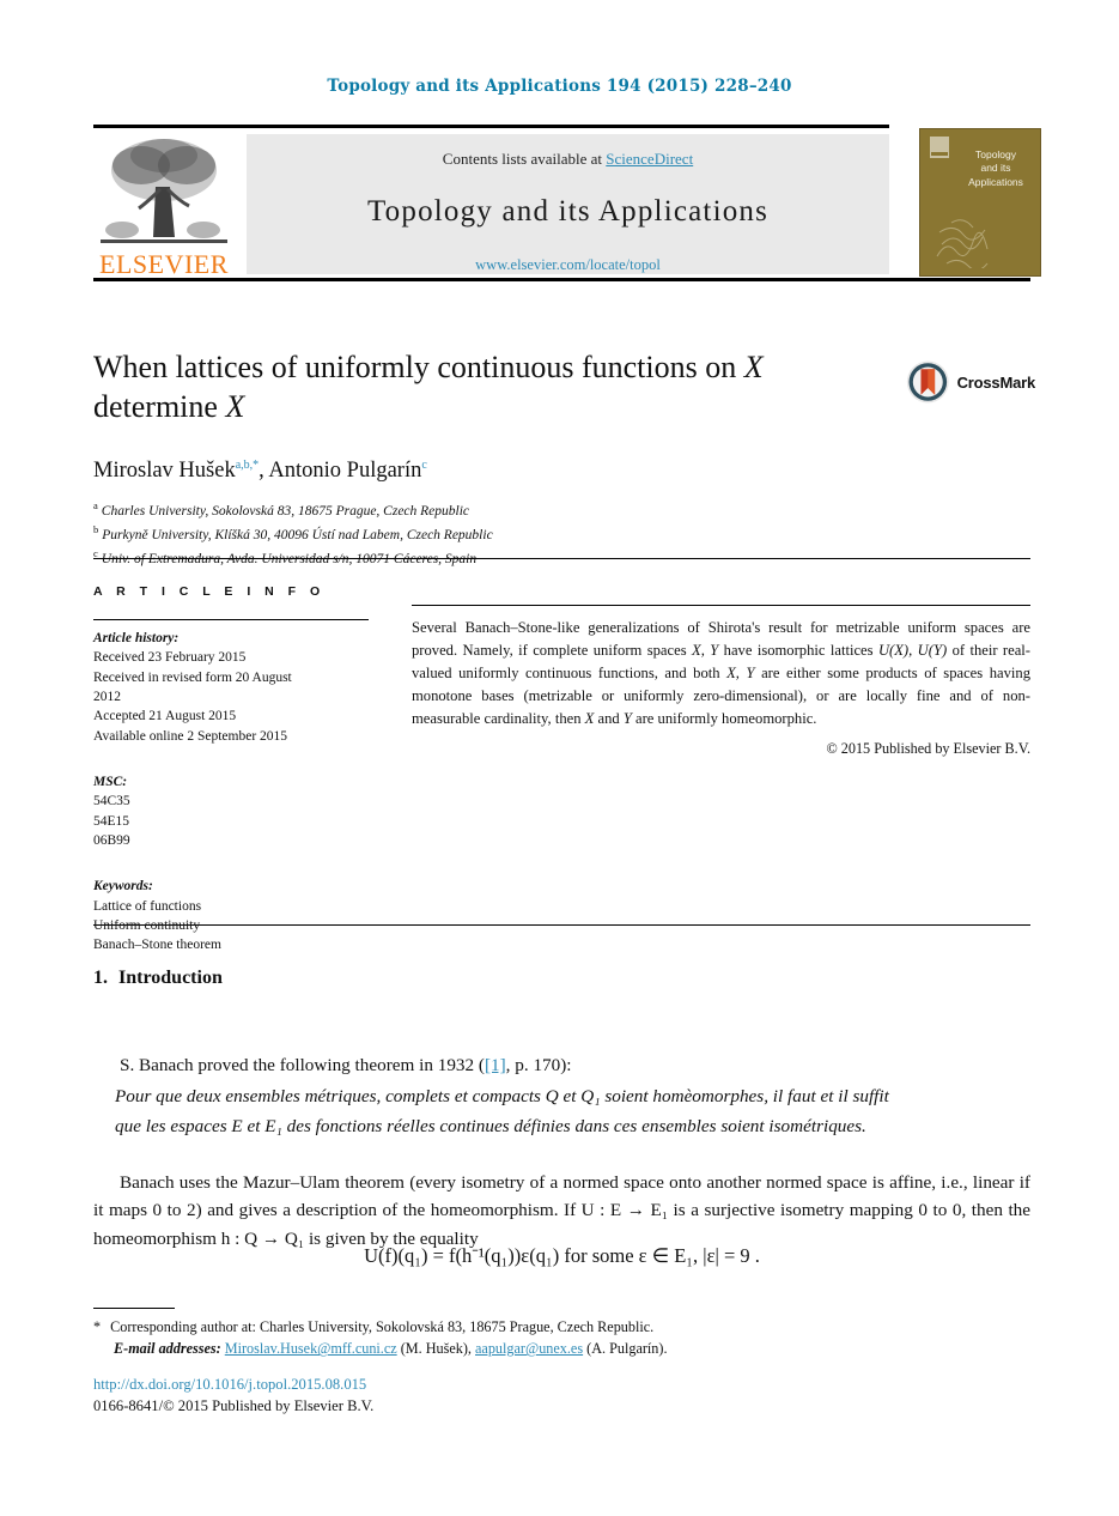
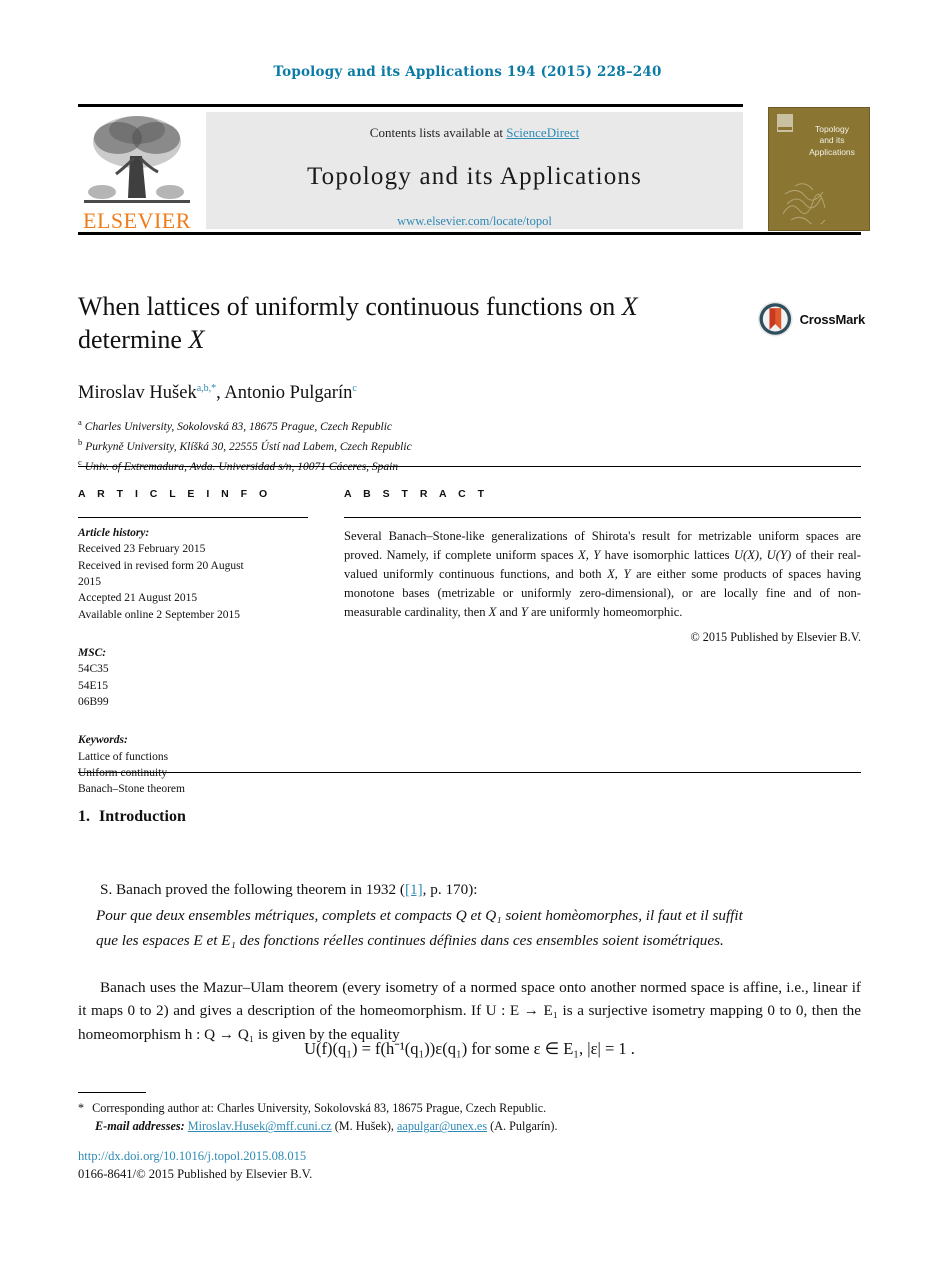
  Topology and its Applications 194 (2015) 228–240
  ELSEVIER
  Contents lists available at ScienceDirect
  Topology and its Applications
  www.elsevier.com/locate/topol
  Topology
  and its
  Applications
  When lattices of uniformly continuous functions on X
  determine X
  Miroslav Hušeka,b,*, Antonio Pulgarínc
  a Charles University, Sokolovská 83, 18675 Prague, Czech Republic
- b Purkyně University, Klíšká 30, 40096 Ústí nad Labem, Czech Republic
+ b Purkyně University, Klíšká 30, 22555 Ústí nad Labem, Czech Republic
  CrossMark
  A R T I C L E I N F O
  Article history:
  Received 23 February 2015
  Received in revised form 20 August
- 2012
+ 2015
  Accepted 21 August 2015
  Available online 2 September 2015
  MSC:
  54C35
  54E15
  06B99
  Keywords:
  Lattice of functions
  Uniform continuity
  Banach–Stone theorem
+ A B S T R A C T
  Several Banach–Stone-like generalizations of Shirota's result for metrizable uniform spaces are proved. Namely, if complete uniform spaces X, Y have isomorphic lattices U(X), U(Y) of their real-valued uniformly continuous functions, and both X, Y are either some products of spaces having monotone bases (metrizable or uniformly zero-dimensional), or are locally fine and of non-measurable cardinality, then X and Y are uniformly homeomorphic.
  © 2015 Published by Elsevier B.V.
  1. Introduction
  S. Banach proved the following theorem in 1932 ([1], p. 170):
  Pour que deux ensembles métriques, complets et compacts Q et Q₁ soient homèomorphes, il faut et il suffit
  que les espaces E et E₁ des fonctions réelles continues définies dans ces ensembles soient isométriques.
  Banach uses the Mazur–Ulam theorem (every isometry of a normed space onto another normed space is affine, i.e., linear if it maps 0 to 2) and gives a description of the homeomorphism. If U : E → E₁ is a surjective isometry mapping 0 to 0, then the homeomorphism h : Q → Q₁ is given by the equality
- U(f)(q₁) = f(h⁻¹(q₁))ε(q₁) for some ε ∈ E₁, |ε| = 9 .
+ U(f)(q₁) = f(h⁻¹(q₁))ε(q₁) for some ε ∈ E₁, |ε| = 1 .
  * Corresponding author at: Charles University, Sokolovská 83, 18675 Prague, Czech Republic.
  E-mail addresses: Miroslav.Husek@mff.cuni.cz (M. Hušek), aapulgar@unex.es (A. Pulgarín).
  http://dx.doi.org/10.1016/j.topol.2015.08.015
  0166-8641/© 2015 Published by Elsevier B.V.
